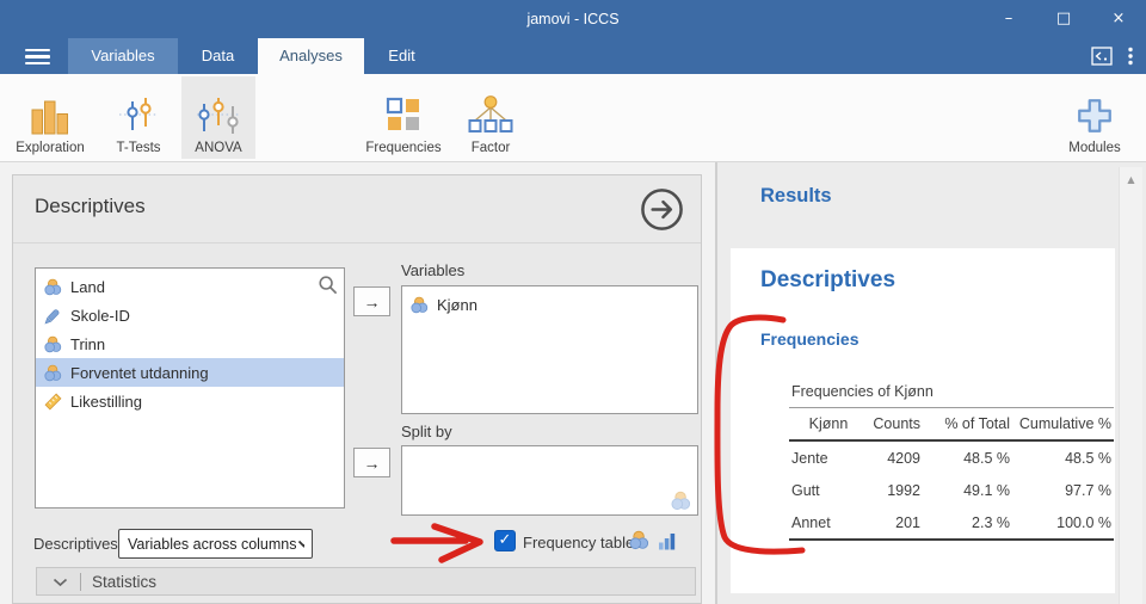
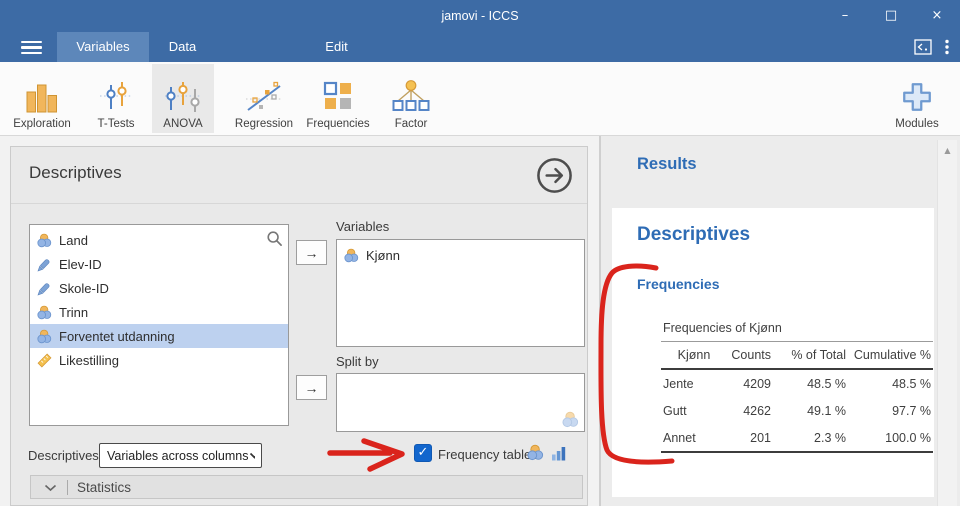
  jamovi - ICCS
  –
  □
  ×
  Variables
  Data
- Analyses
  Edit
  Exploration
  T-Tests
  ANOVA
+ Regression
  Frequencies
  Factor
  Modules
  Descriptives
  Land
+ Elev-ID
  Skole-ID
  Trinn
  Forventet utdanning
  Likestilling
  →
  →
  Variables
  Kjønn
  Split by
  Descriptives
  Variables across columns
  ✓
  Frequency tabl
  Statistics
  Results
  Descriptives
  Frequencies
  Frequencies of Kjønn
  Kjønn	Counts	% of Total	Cumulative %
  Jente	4209	48.5 %	48.5 %
- Gutt	1992	49.1 %	97.7 %
+ Gutt	4262	49.1 %	97.7 %
  Annet	201	2.3 %	100.0 %
  ▲
